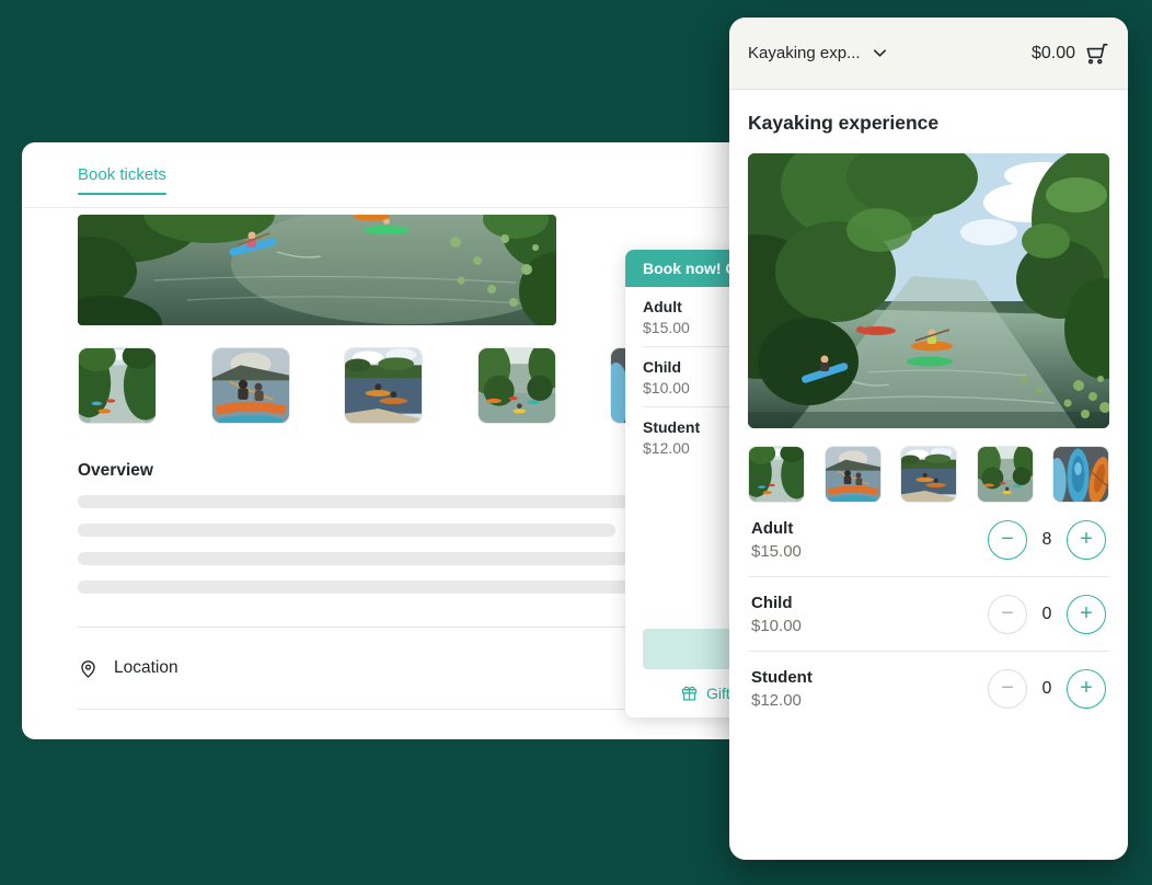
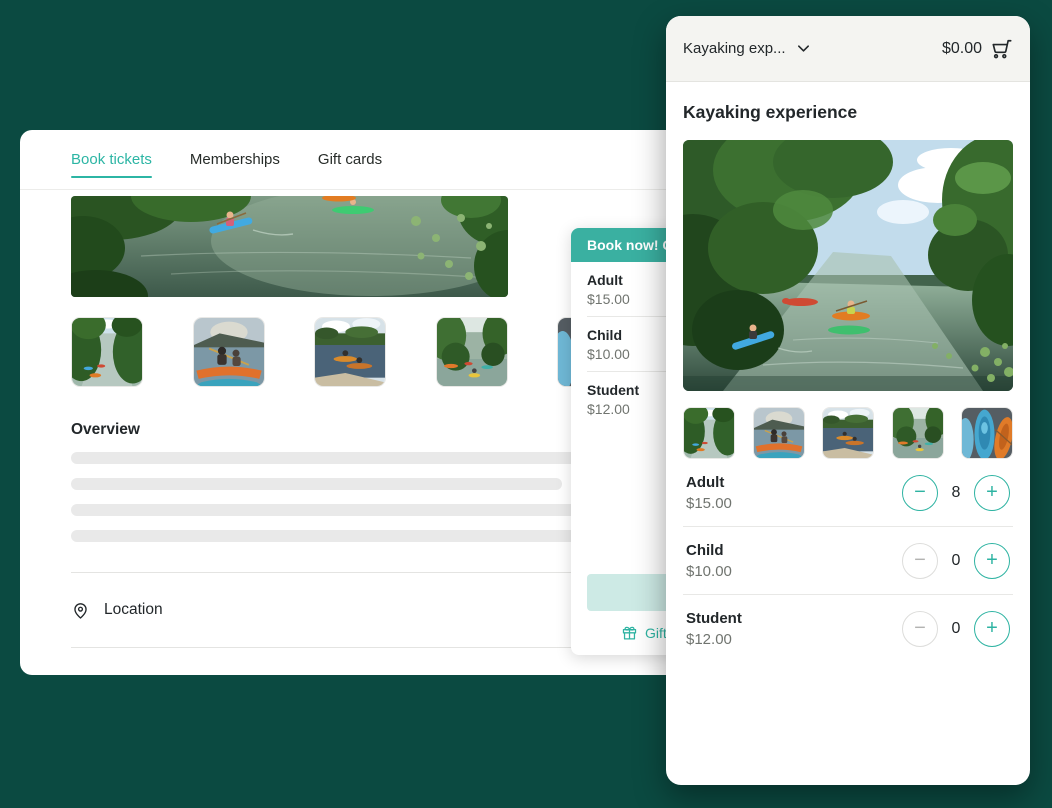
  Book tickets
+ Memberships
+ Gift cards
  Overview
  Location
  Adult
  $15.00
  Child
  $10.00
  Student
  $12.00
  Gift
  Kayaking exp...
  $0.00
  Kayaking experience
  Adult
  $15.00
  −
  8
  +
  Child
  $10.00
  −
  0
  +
  Student
  $12.00
  −
  0
  +
